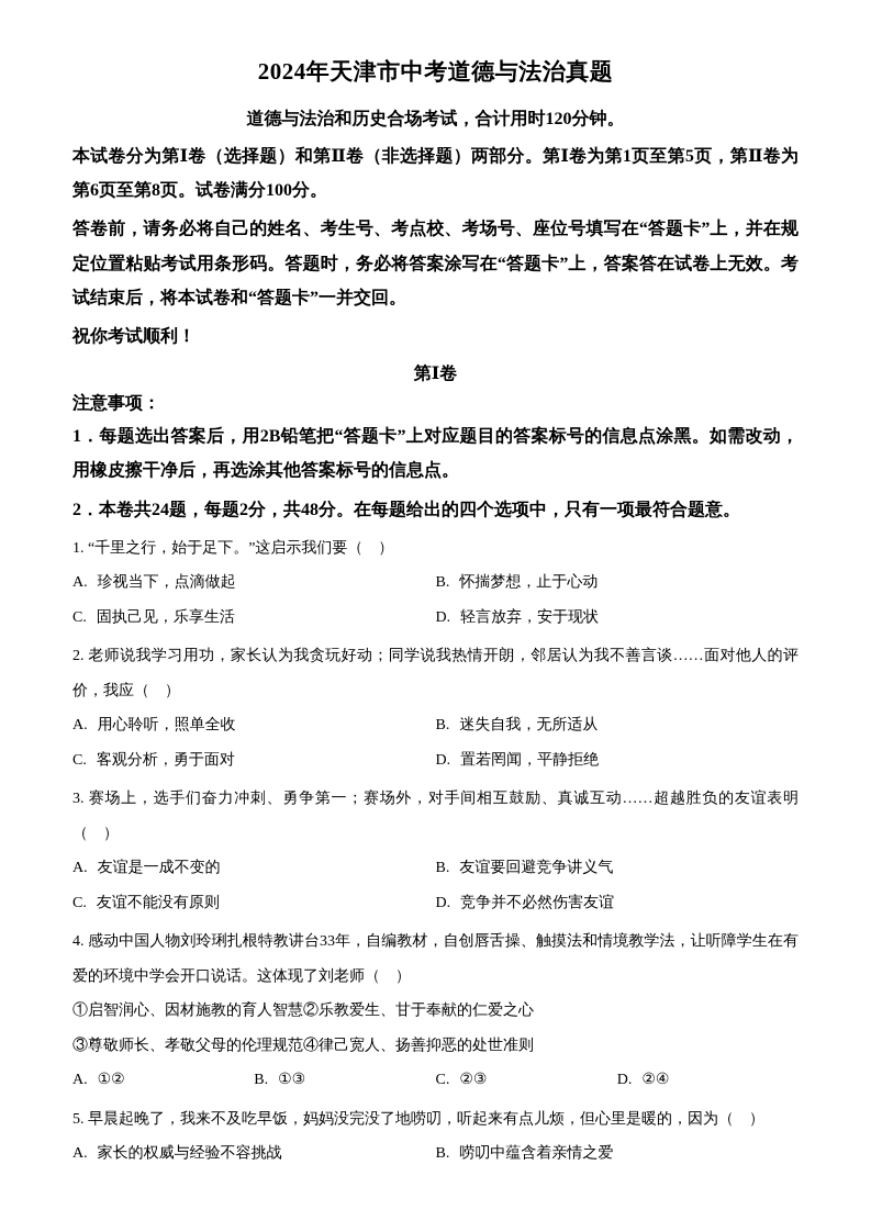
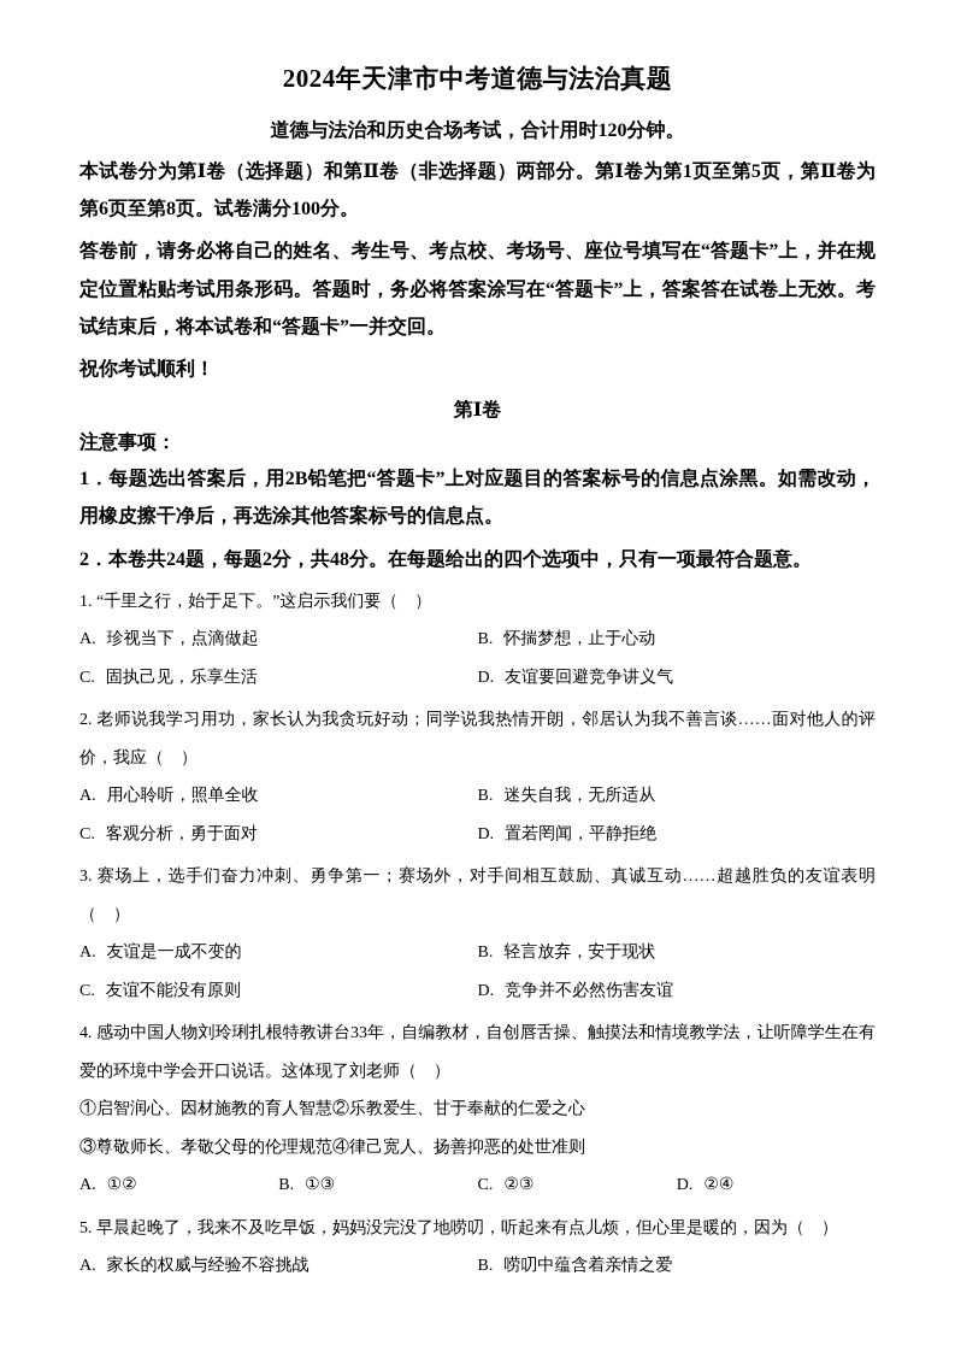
  2024年天津市中考道德与法治真题
  道德与法治和历史合场考试，合计用时120分钟。
  本试卷分为第Ⅰ卷（选择题）和第Ⅱ卷（非选择题）两部分。第Ⅰ卷为第1页至第5页，第Ⅱ卷为第6页至第8页。试卷满分100分。
  答卷前，请务必将自己的姓名、考生号、考点校、考场号、座位号填写在“答题卡”上，并在规定位置粘贴考试用条形码。答题时，务必将答案涂写在“答题卡”上，答案答在试卷上无效。考试结束后，将本试卷和“答题卡”一并交回。
  祝你考试顺利！
  第Ⅰ卷
  注意事项：
  1．每题选出答案后，用2B铅笔把“答题卡”上对应题目的答案标号的信息点涂黑。如需改动，用橡皮擦干净后，再选涂其他答案标号的信息点。
  2．本卷共24题，每题2分，共48分。在每题给出的四个选项中，只有一项最符合题意。
  1. “千里之行，始于足下。”这启示我们要（ ）
  A. 珍视当下，点滴做起
  B. 怀揣梦想，止于心动
  C. 固执己见，乐享生活
- D. 轻言放弃，安于现状
+ D. 友谊要回避竞争讲义气
  2. 老师说我学习用功，家长认为我贪玩好动；同学说我热情开朗，邻居认为我不善言谈……面对他人的评价，我应（ ）
  A. 用心聆听，照单全收
  B. 迷失自我，无所适从
  C. 客观分析，勇于面对
  D. 置若罔闻，平静拒绝
  3. 赛场上，选手们奋力冲刺、勇争第一；赛场外，对手间相互鼓励、真诚互动……超越胜负的友谊表明（ ）
  A. 友谊是一成不变的
- B. 友谊要回避竞争讲义气
+ B. 轻言放弃，安于现状
  C. 友谊不能没有原则
  D. 竞争并不必然伤害友谊
  4. 感动中国人物刘玲琍扎根特教讲台33年，自编教材，自创唇舌操、触摸法和情境教学法，让听障学生在有爱的环境中学会开口说话。这体现了刘老师（ ）
  ①启智润心、因材施教的育人智慧②乐教爱生、甘于奉献的仁爱之心
  ③尊敬师长、孝敬父母的伦理规范④律己宽人、扬善抑恶的处世准则
  A. ①②
  B. ①③
  C. ②③
  D. ②④
  5. 早晨起晚了，我来不及吃早饭，妈妈没完没了地唠叨，听起来有点儿烦，但心里是暖的，因为（ ）
  A. 家长的权威与经验不容挑战
  B. 唠叨中蕴含着亲情之爱
